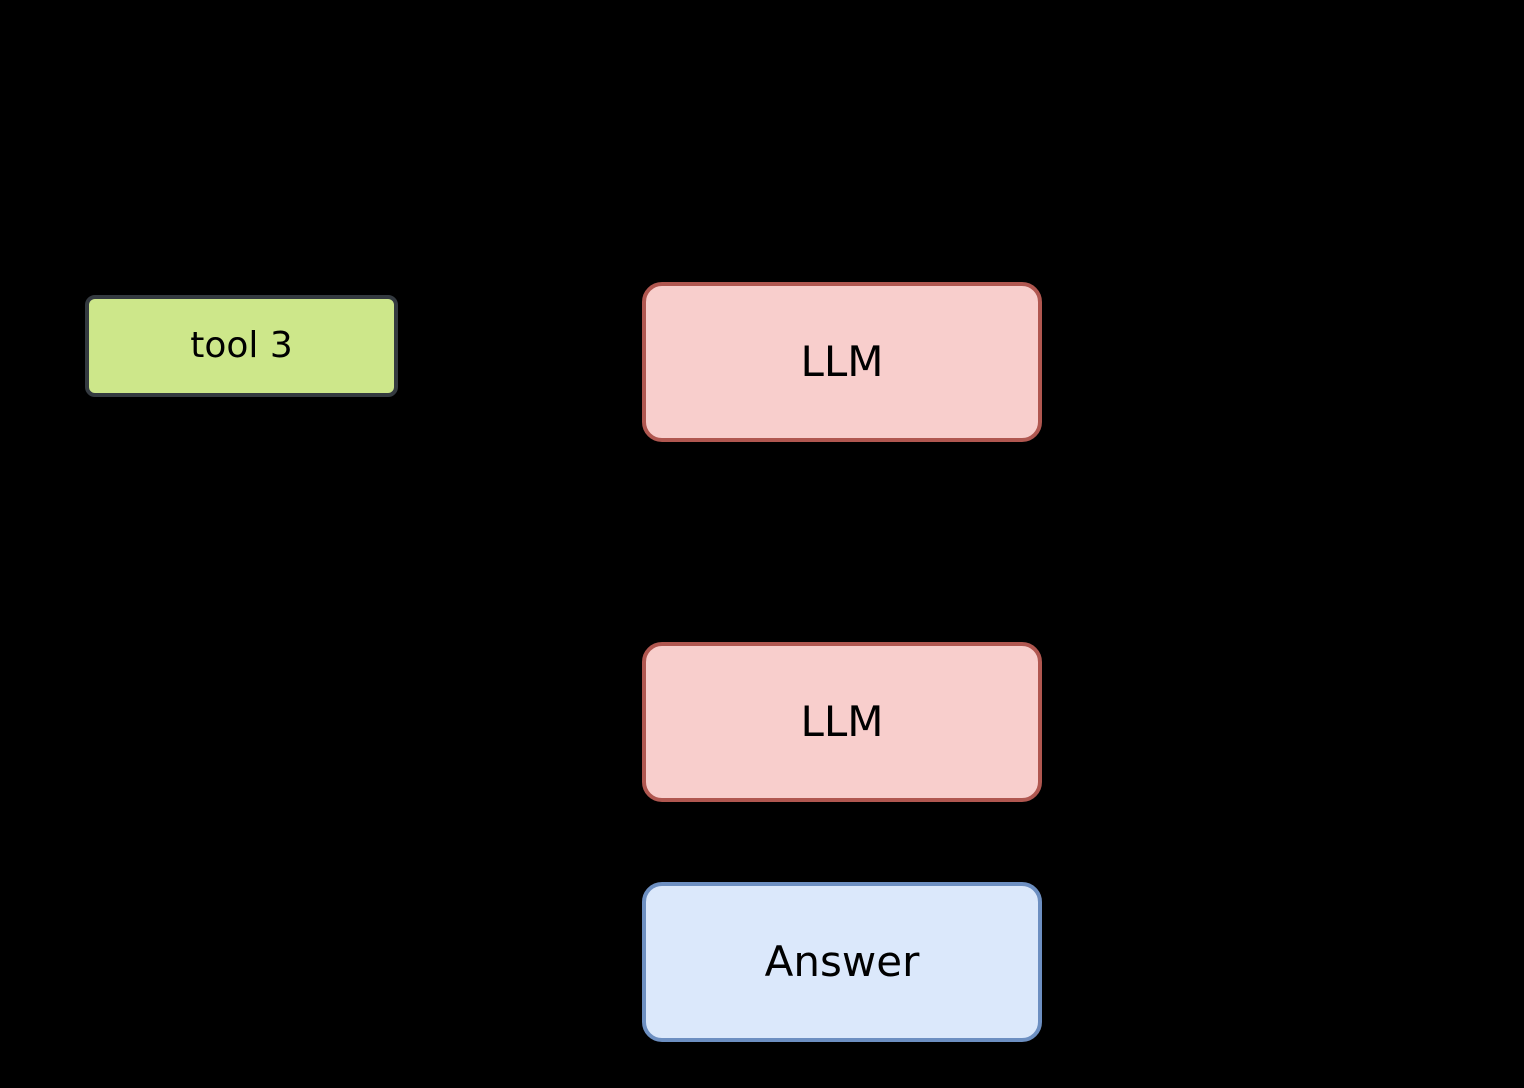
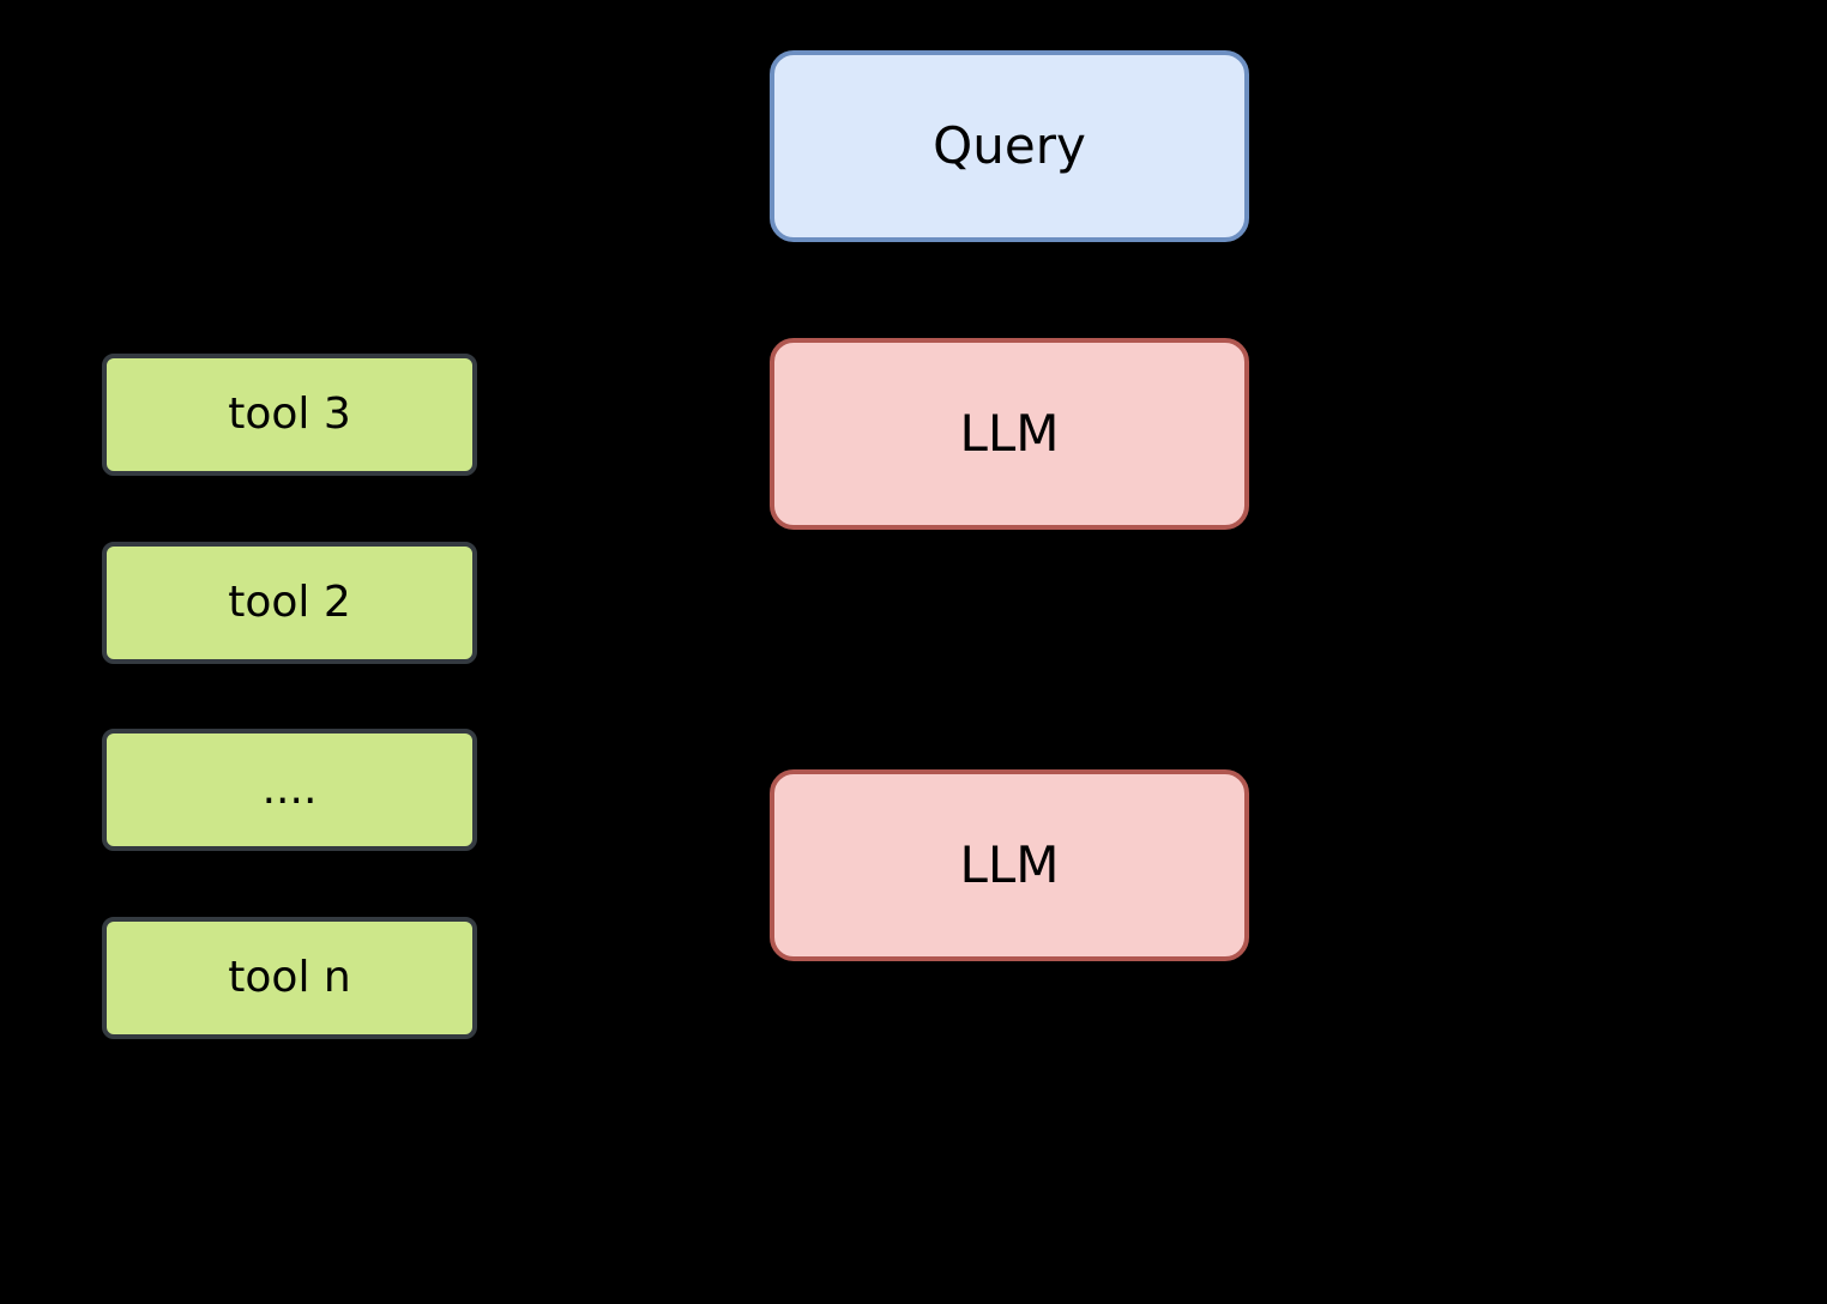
+ Query
  LLM
  LLM
- Answer
  tool 3
+ tool 2
+ ....
+ tool n
